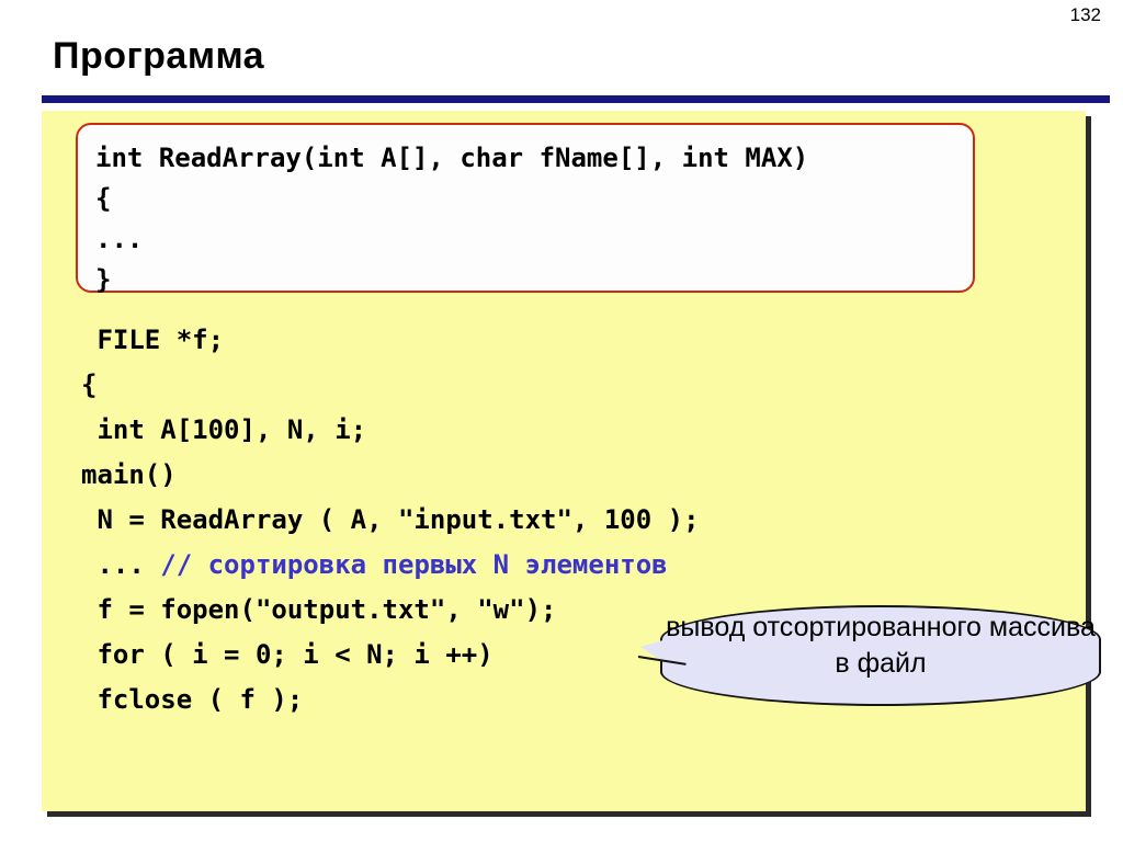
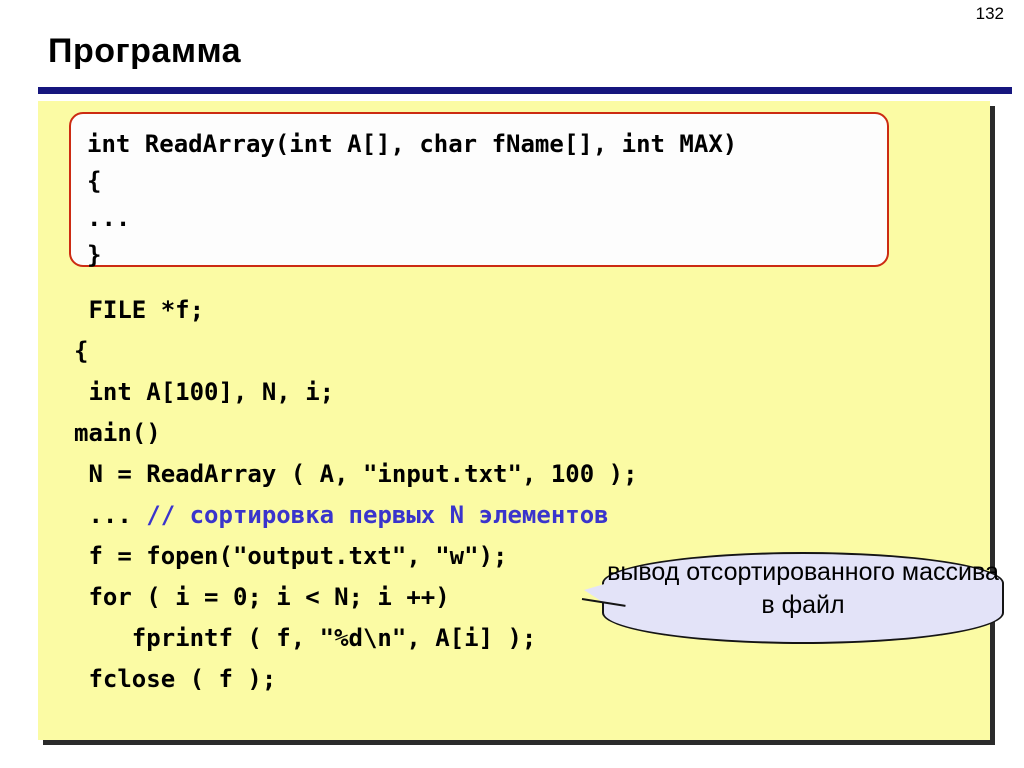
  132
  Программа
  int ReadArray(int A[], char fName[], int MAX) { ... }
  FILE *f;
  {
  int A[100], N, i;
  main()
  N = ReadArray ( A, "input.txt", 100 );
  ... // сортировка первых N элементов
  f = fopen("output.txt", "w");
  for ( i = 0; i < N; i ++)
+ fprintf ( f, "%d\n", A[i] );
  fclose ( f );
  вывод отсортированного массива в файл
